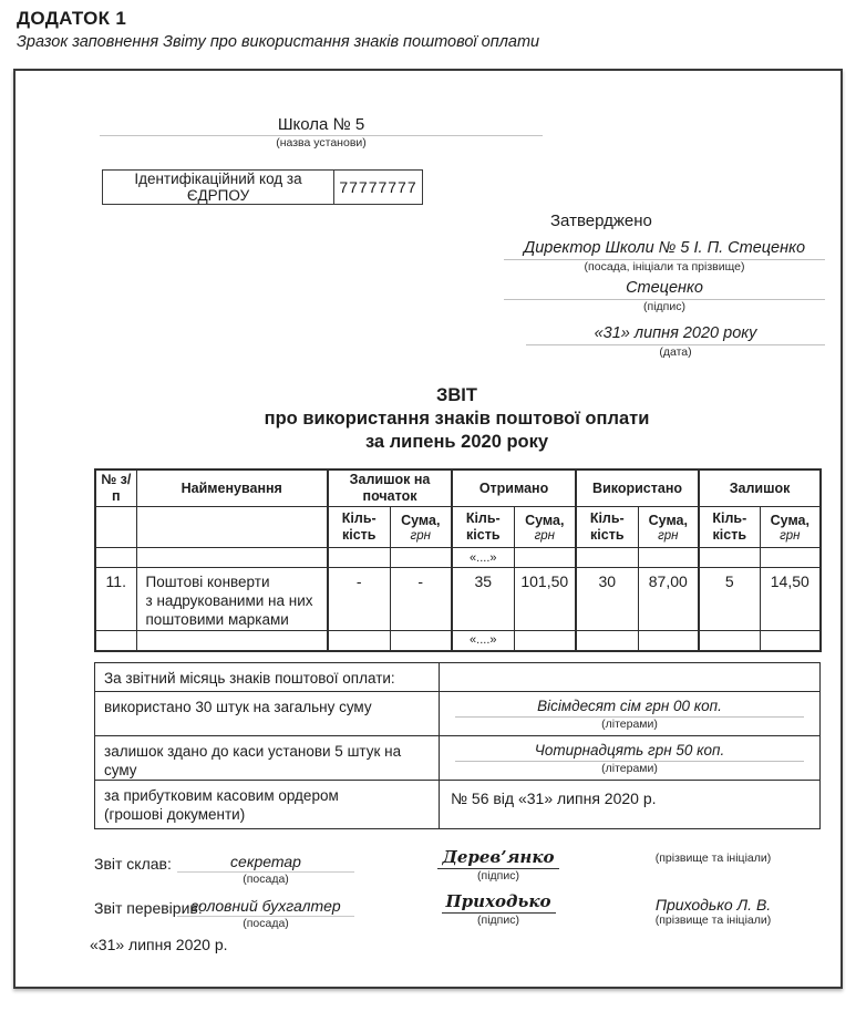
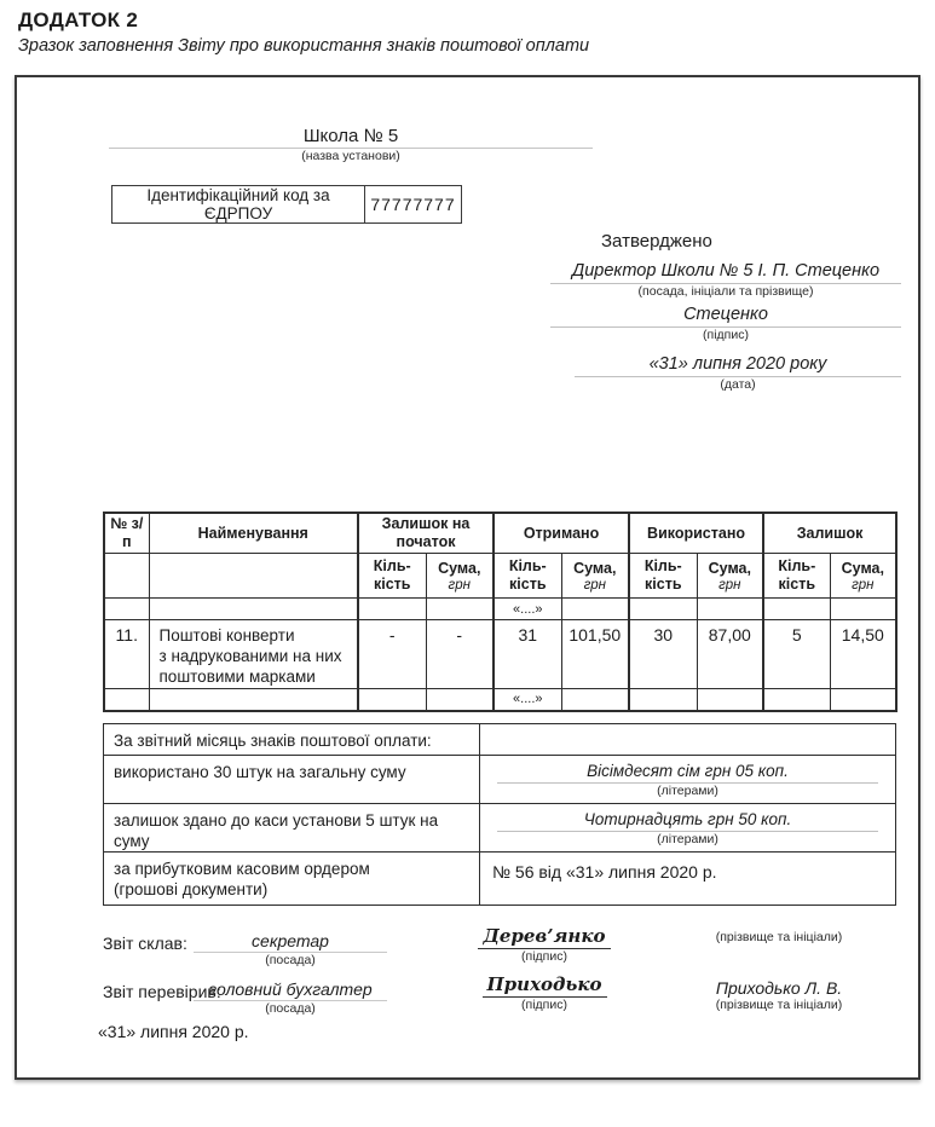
- ДОДАТОК 1
+ ДОДАТОК 2
  Зразок заповнення Звіту про використання знаків поштової оплати
  Школа № 5
  (назва установи)
  Ідентифікаційний код за ЄДРПОУ	77777777
  Затверджено
  Директор Школи № 5 І. П. Стеценко
  (посада, ініціали та прізвище)
  Стеценко
  (підпис)
  «31» липня 2020 року
  (дата)
- ЗВІТ
- про використання знаків поштової оплати
- за липень 2020 року
  № з/п	Найменування	Залишок на початок	Отримано	Використано	Залишок
  		Кіль-кість	Сума, грн	Кіль-кість	Сума, грн	Кіль-кість	Сума, грн	Кіль-кість	Сума, грн
  				«....»
- 11.	Поштові конверти з надрукованими на них поштовими марками	-	-	35	101,50	30	87,00	5	14,50
+ 11.	Поштові конверти з надрукованими на них поштовими марками	-	-	31	101,50	30	87,00	5	14,50
  				«....»
  За звітний місяць знаків поштової оплати:
- використано 30 штук на загальну суму	Вісімдесят сім грн 00 коп. (літерами)
+ використано 30 штук на загальну суму	Вісімдесят сім грн 05 коп. (літерами)
  залишок здано до каси установи 5 штук на суму	Чотирнадцять грн 50 коп. (літерами)
  за прибутковим касовим ордером (грошові документи)	№ 56 від «31» липня 2020 р.
  Звіт склав:
  секретар
  (посада)
  Дерев’янко
  (підпис)
  (прізвище та ініціали)
  Звіт перевірив:
  головний бухгалтер
  (посада)
  Приходько
  (підпис)
  Приходько Л. В.
  (прізвище та ініціали)
  «31» липня 2020 р.
